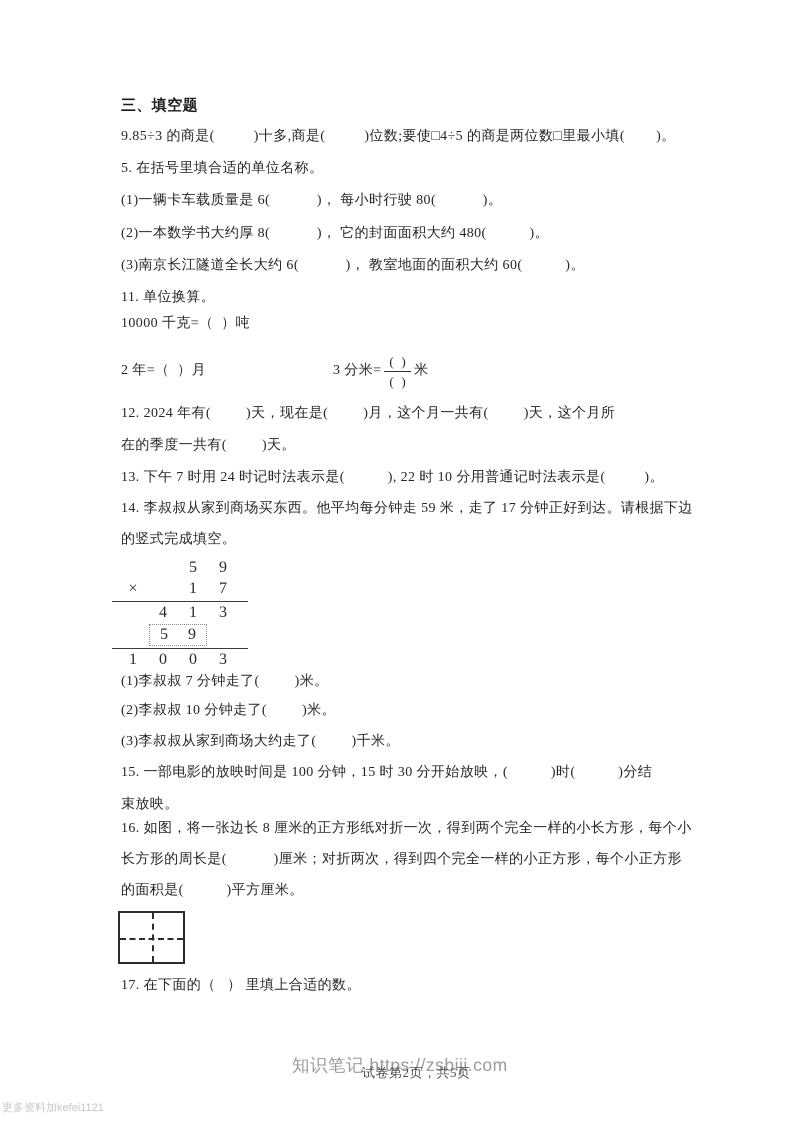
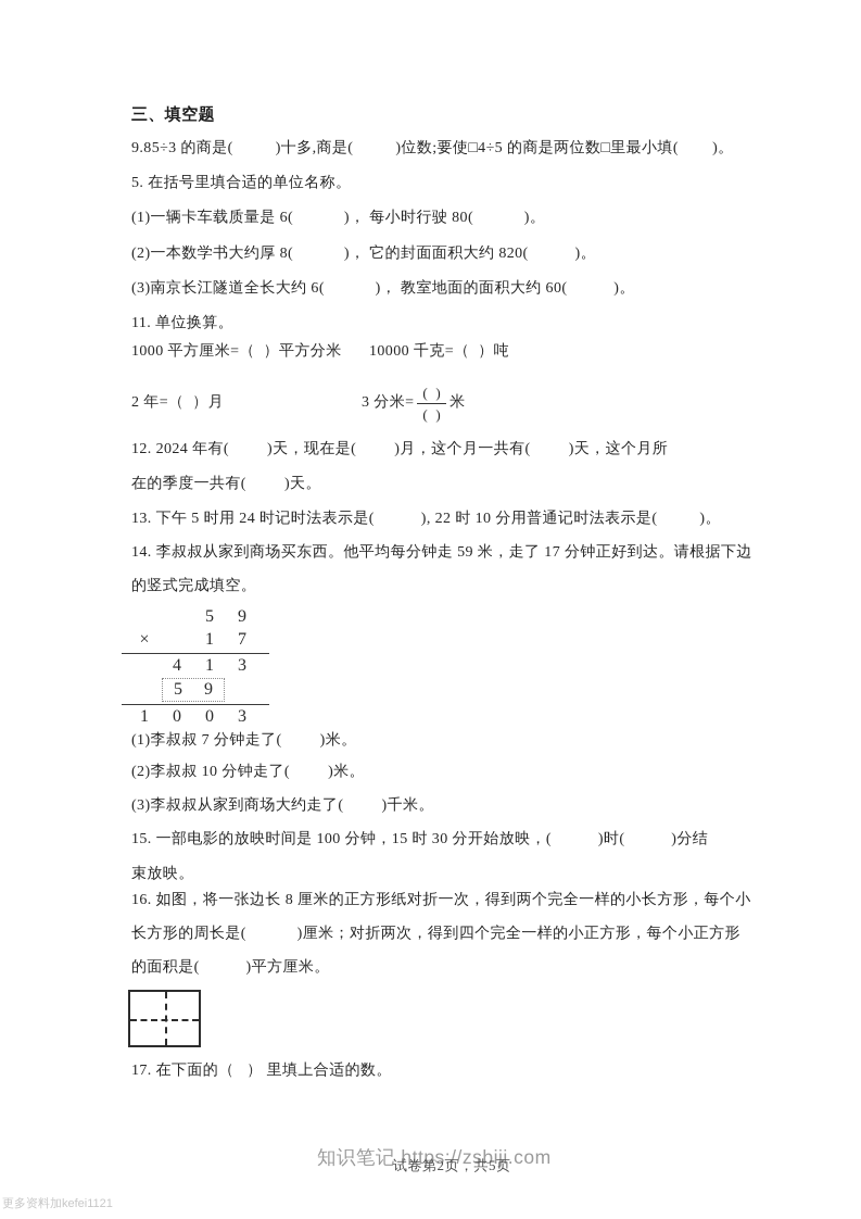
  三、填空题
  9.85÷3 的商是( )十多,商是( )位数;要使□4÷5 的商是两位数□里最小填( )。
  5. 在括号里填合适的单位名称。
  (1)一辆卡车载质量是 6( )， 每小时行驶 80( )。
- (2)一本数学书大约厚 8( )， 它的封面面积大约 480( )。
+ (2)一本数学书大约厚 8( )， 它的封面面积大约 820( )。
  (3)南京长江隧道全长大约 6( )， 教室地面的面积大约 60( )。
  11. 单位换算。
+ 1000 平方厘米=（ ）平方分米
  10000 千克=（ ）吨
  2 年=（ ）月
  3 分米=
  ( )
  ( )
  米
  12. 2024 年有( )天，现在是( )月，这个月一共有( )天，这个月所
  在的季度一共有( )天。
- 13. 下午 7 时用 24 时记时法表示是( ), 22 时 10 分用普通记时法表示是( )。
+ 13. 下午 5 时用 24 时记时法表示是( ), 22 时 10 分用普通记时法表示是( )。
  14. 李叔叔从家到商场买东西。他平均每分钟走 59 米，走了 17 分钟正好到达。请根据下边
  的竖式完成填空。
  5
  9
  ×
  1
  7
  4
  1
  3
  5
  9
  1
  0
  0
  3
  (1)李叔叔 7 分钟走了( )米。
  (2)李叔叔 10 分钟走了( )米。
  (3)李叔叔从家到商场大约走了( )千米。
  15. 一部电影的放映时间是 100 分钟，15 时 30 分开始放映，( )时( )分结
  束放映。
  16. 如图，将一张边长 8 厘米的正方形纸对折一次，得到两个完全一样的小长方形，每个小
  长方形的周长是( )厘米；对折两次，得到四个完全一样的小正方形，每个小正方形
  的面积是( )平方厘米。
  17. 在下面的（ ） 里填上合适的数。
  知识笔记 https://zsbiji.com
  试卷第2页，共5页
  更多资料加kefei1121
